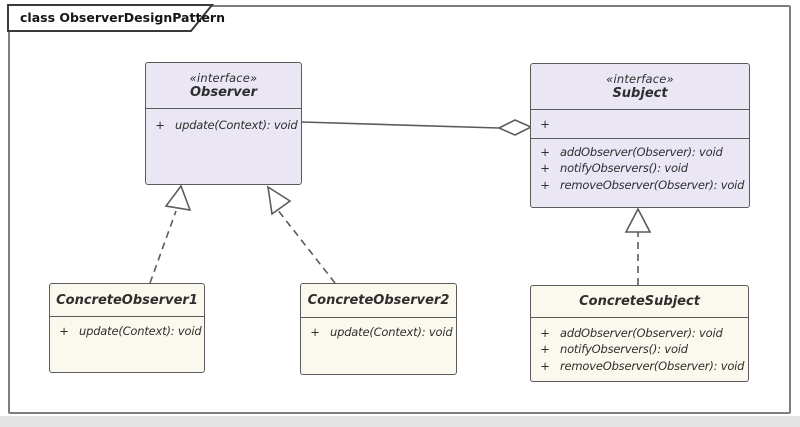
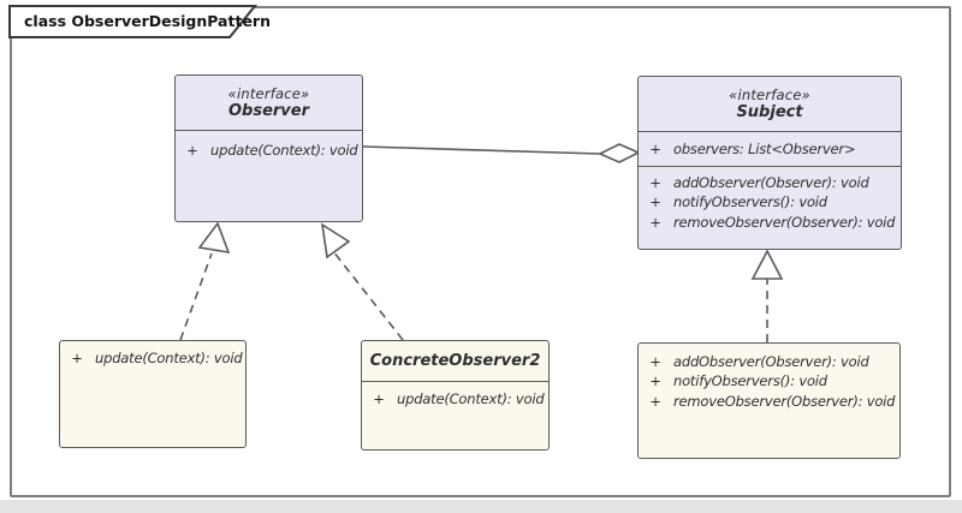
  class ObserverDesignPattern
  «interface»
  Observer
  +
  update(Context): void
  «interface»
  Subject
  +
+ observers: List<Observer>
  +
  addObserver(Observer): void
  +
  notifyObservers(): void
  +
  removeObserver(Observer): void
- ConcreteObserver1
  +
  update(Context): void
  ConcreteObserver2
  +
  update(Context): void
- ConcreteSubject
  +
  addObserver(Observer): void
  +
  notifyObservers(): void
  +
  removeObserver(Observer): void
